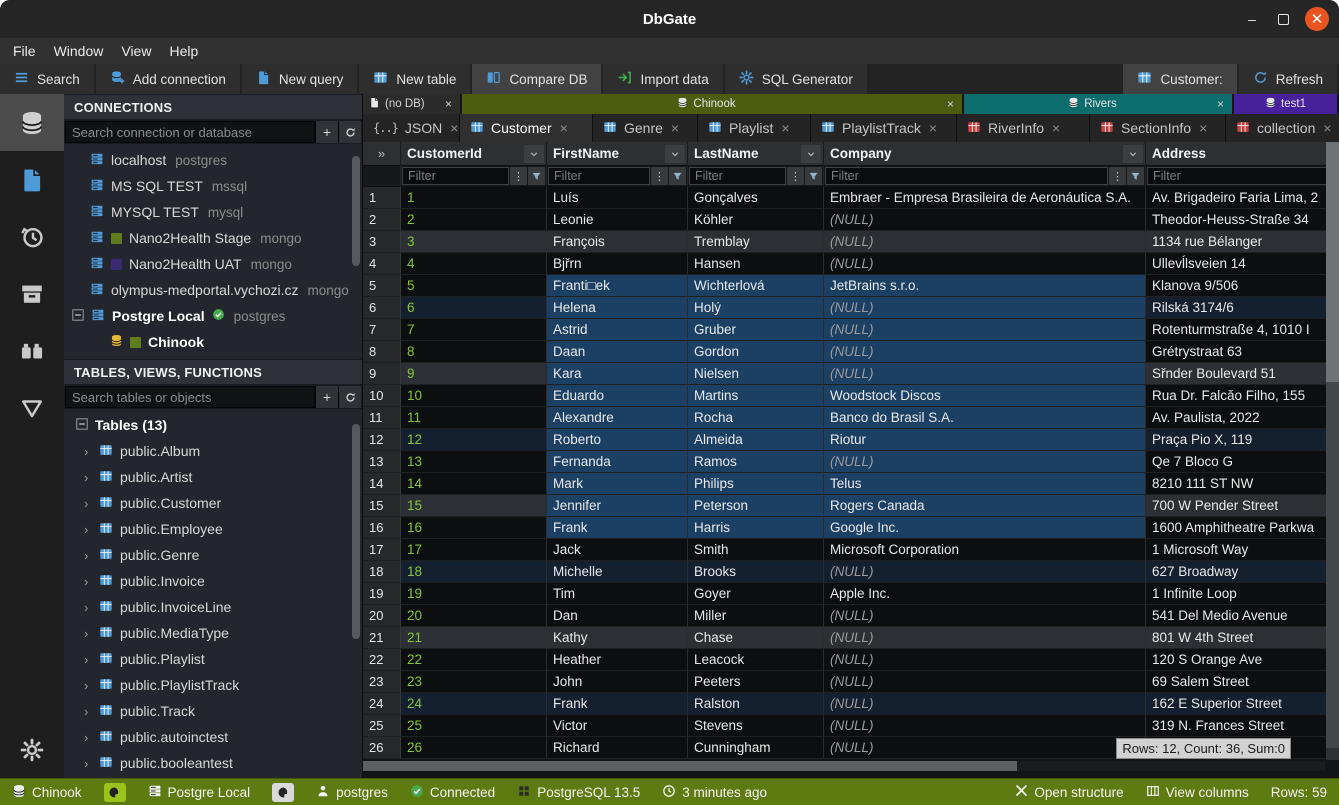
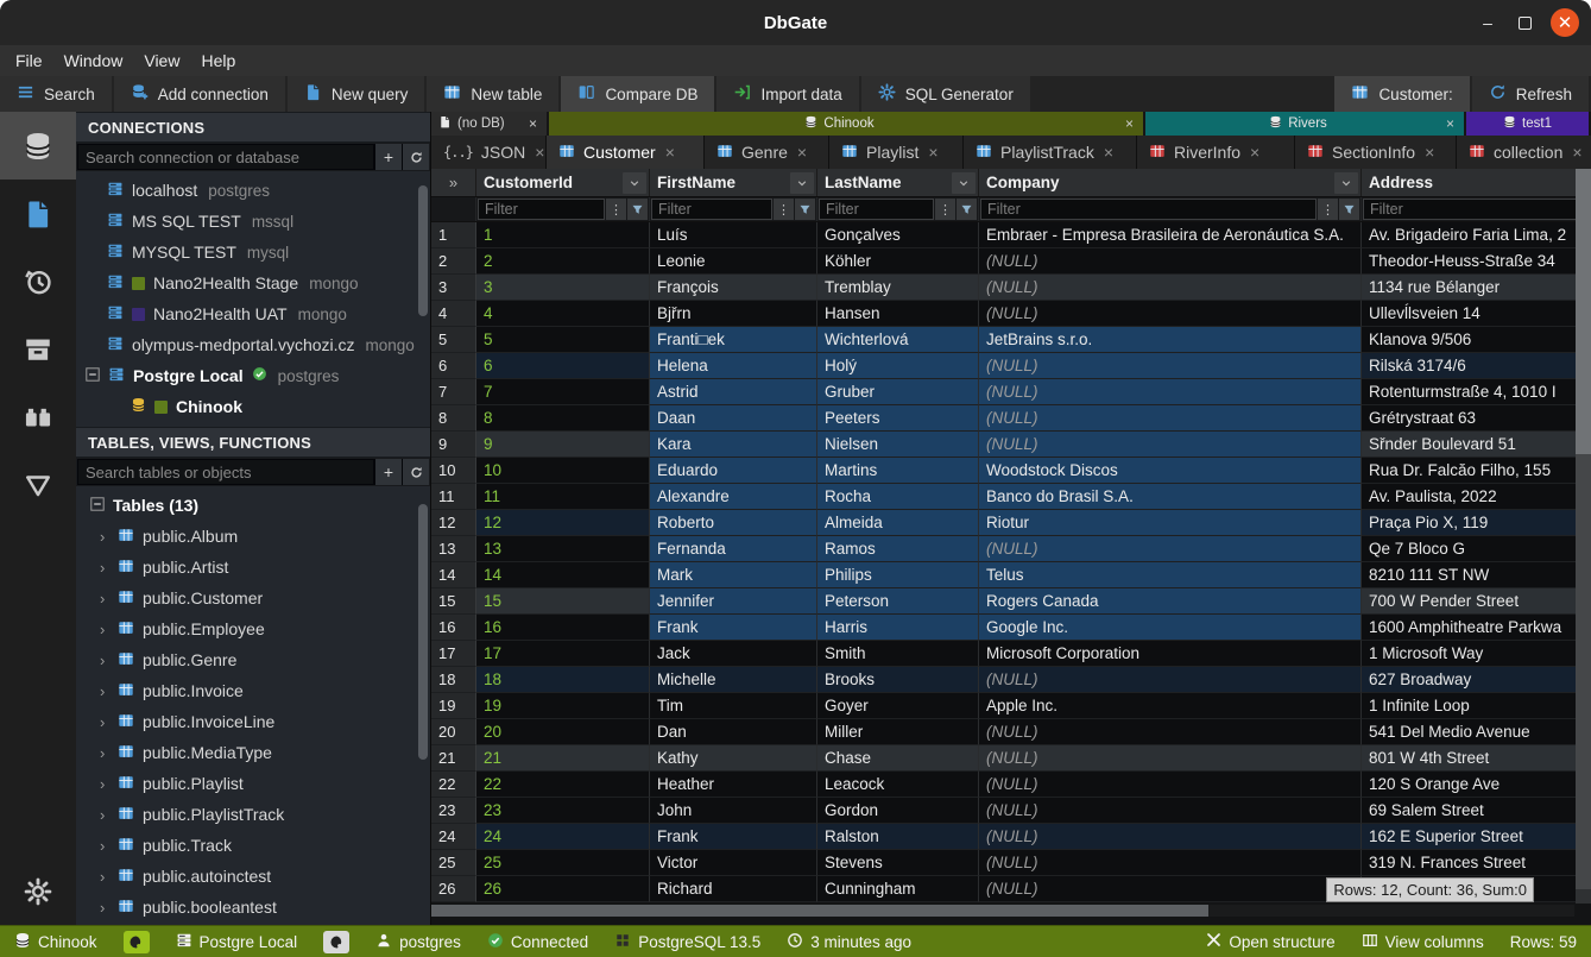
  DbGate
  –
  ✕
  File
  Window
  View
  Help
  Search
  Add connection
  New query
  New table
  Compare DB
  Import data
  SQL Generator
  Customer:
  Refresh
  CONNECTIONS
  Search connection or database
  +
  localhost
  postgres
  MS SQL TEST
  mssql
  MYSQL TEST
  mysql
  Nano2Health Stage
  mongo
  Nano2Health UAT
  mongo
  olympus-medportal.vychozi.cz
  mongo
  Postgre Local
  postgres
  Chinook
  TABLES, VIEWS, FUNCTIONS
  Search tables or objects
  +
  Tables (13)
  ›
  public.Album
  ›
  public.Artist
  ›
  public.Customer
  ›
  public.Employee
  ›
  public.Genre
  ›
  public.Invoice
  ›
  public.InvoiceLine
  ›
  public.MediaType
  ›
  public.Playlist
  ›
  public.PlaylistTrack
  ›
  public.Track
  ›
  public.autoinctest
  ›
  public.booleantest
  (no DB)
  ×
  Chinook
  ×
  Rivers
  ×
  test1
  {..}
  JSON
  ×
  Customer
  ×
  Genre
  ×
  Playlist
  ×
  PlaylistTrack
  ×
  RiverInfo
  ×
  SectionInfo
  ×
  collection
  ×
  »
  CustomerId
  FirstName
  LastName
  Company
  Address
  Filter
  ⋮
  Filter
  ⋮
  Filter
  ⋮
  Filter
  ⋮
  Filter
  1
  1
  Luís
  Gonçalves
  Embraer - Empresa Brasileira de Aeronáutica S.A.
  Av. Brigadeiro Faria Lima, 2
  2
  2
  Leonie
  Köhler
  (NULL)
  Theodor-Heuss-Straße 34
  3
  3
  François
  Tremblay
  (NULL)
  1134 rue Bélanger
  4
  4
  Bjřrn
  Hansen
  (NULL)
  Ullevĺlsveien 14
  5
  5
  Franti□ek
  Wichterlová
  JetBrains s.r.o.
  Klanova 9/506
  6
  6
  Helena
  Holý
  (NULL)
  Rilská 3174/6
  7
  7
  Astrid
  Gruber
  (NULL)
  Rotenturmstraße 4, 1010 I
  8
  8
  Daan
- Gordon
+ Peeters
  (NULL)
  Grétrystraat 63
  9
  9
  Kara
  Nielsen
  (NULL)
  Sřnder Boulevard 51
  10
  10
  Eduardo
  Martins
  Woodstock Discos
  Rua Dr. Falcăo Filho, 155
  11
  11
  Alexandre
  Rocha
  Banco do Brasil S.A.
  Av. Paulista, 2022
  12
  12
  Roberto
  Almeida
  Riotur
  Praça Pio X, 119
  13
  13
  Fernanda
  Ramos
  (NULL)
  Qe 7 Bloco G
  14
  14
  Mark
  Philips
  Telus
  8210 111 ST NW
  15
  15
  Jennifer
  Peterson
  Rogers Canada
  700 W Pender Street
  16
  16
  Frank
  Harris
  Google Inc.
  1600 Amphitheatre Parkwa
  17
  17
  Jack
  Smith
  Microsoft Corporation
  1 Microsoft Way
  18
  18
  Michelle
  Brooks
  (NULL)
  627 Broadway
  19
  19
  Tim
  Goyer
  Apple Inc.
  1 Infinite Loop
  20
  20
  Dan
  Miller
  (NULL)
  541 Del Medio Avenue
  21
  21
  Kathy
  Chase
  (NULL)
  801 W 4th Street
  22
  22
  Heather
  Leacock
  (NULL)
  120 S Orange Ave
  23
  23
  John
- Peeters
+ Gordon
  (NULL)
  69 Salem Street
  24
  24
  Frank
  Ralston
  (NULL)
  162 E Superior Street
  25
  25
  Victor
  Stevens
  (NULL)
  319 N. Frances Street
  26
  26
  Richard
  Cunningham
  (NULL)
  Rows: 12, Count: 36, Sum:0
  Chinook
  Postgre Local
  postgres
  Connected
  PostgreSQL 13.5
  3 minutes ago
  Open structure
  View columns
  Rows: 59
